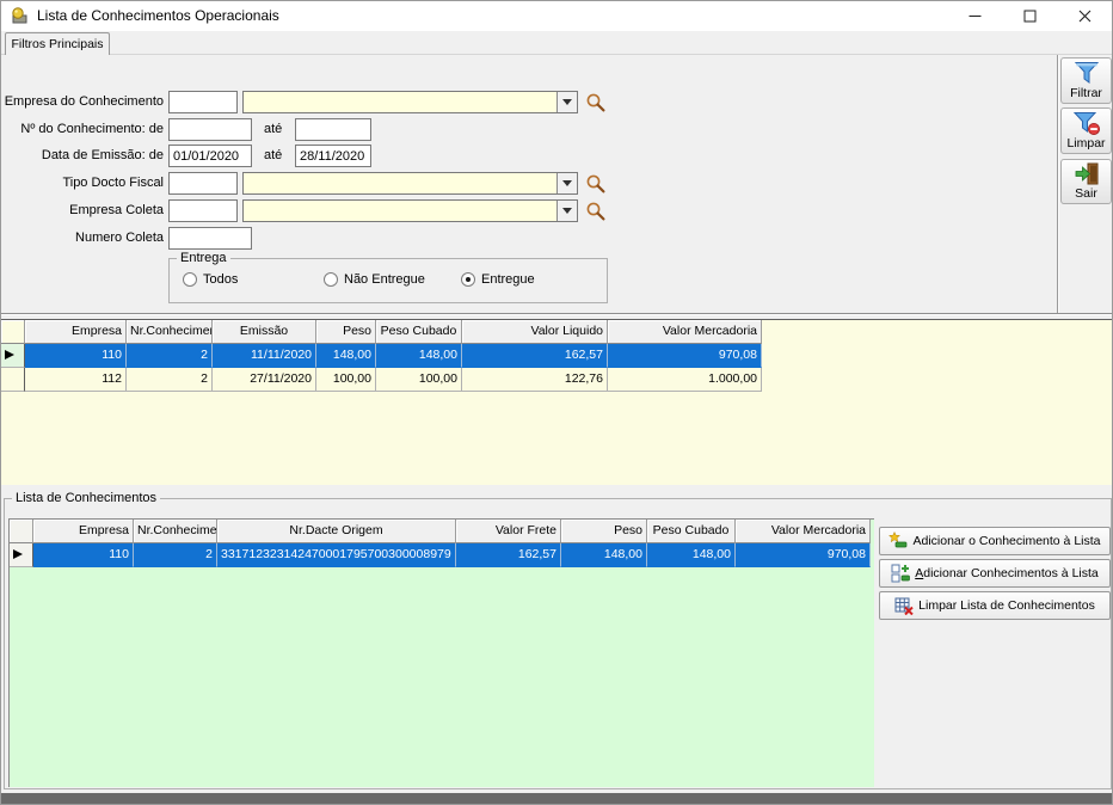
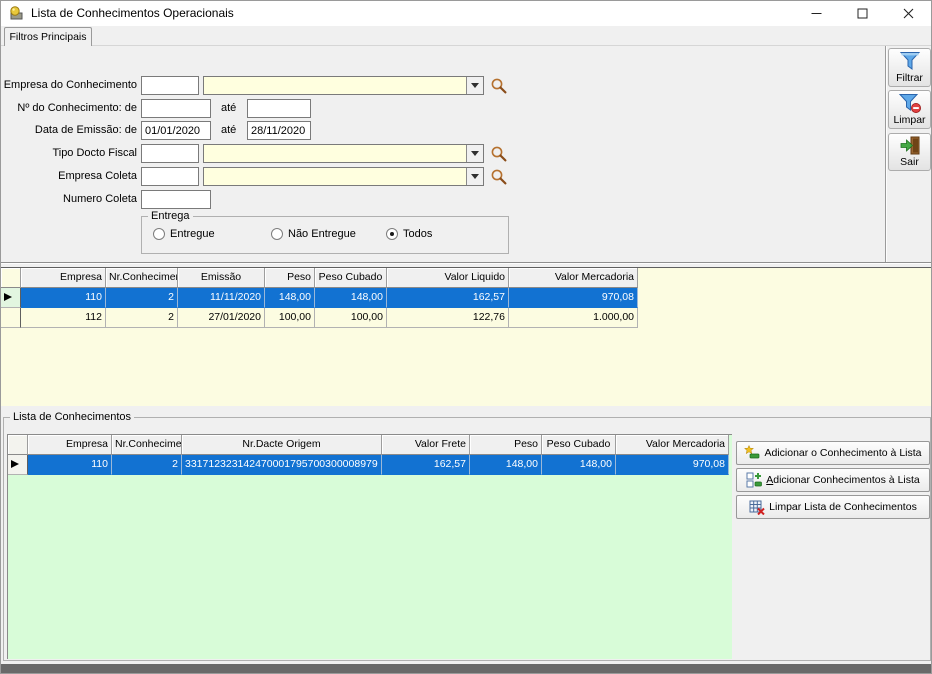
  Lista de Conhecimentos Operacionais
  Filtros Principais
  Empresa do Conhecimento
  Nº do Conhecimento: de
  até
  Data de Emissão: de
  01/01/2020
  até
  28/11/2020
  Tipo Docto Fiscal
  Empresa Coleta
  Numero Coleta
  Entrega
- Todos
+ Entregue
  Não Entregue
- Entregue
+ Todos
  Filtrar
  Limpar
  Sair
  Empresa
  Nr.Conhecime
  Emissão
  Peso
  Peso Cubado
  Valor Liquido
  Valor Mercadoria
  110
  2
  11/11/2020
  148,00
  148,00
  162,57
  970,08
  112
  2
- 27/11/2020
+ 27/01/2020
  100,00
  100,00
  122,76
  1.000,00
  Lista de Conhecimentos
  Empresa
  Nr.Conhecime
  Nr.Dacte Origem
  Valor Frete
  Peso
  Peso Cubado
  Valor Mercadoria
  110
  2
  331712323142470001795700300008979
  162,57
  148,00
  148,00
  970,08
  Adicionar o Conhecimento à Lista
  Adicionar Conhecimentos à Lista
  Limpar Lista de Conhecimentos
